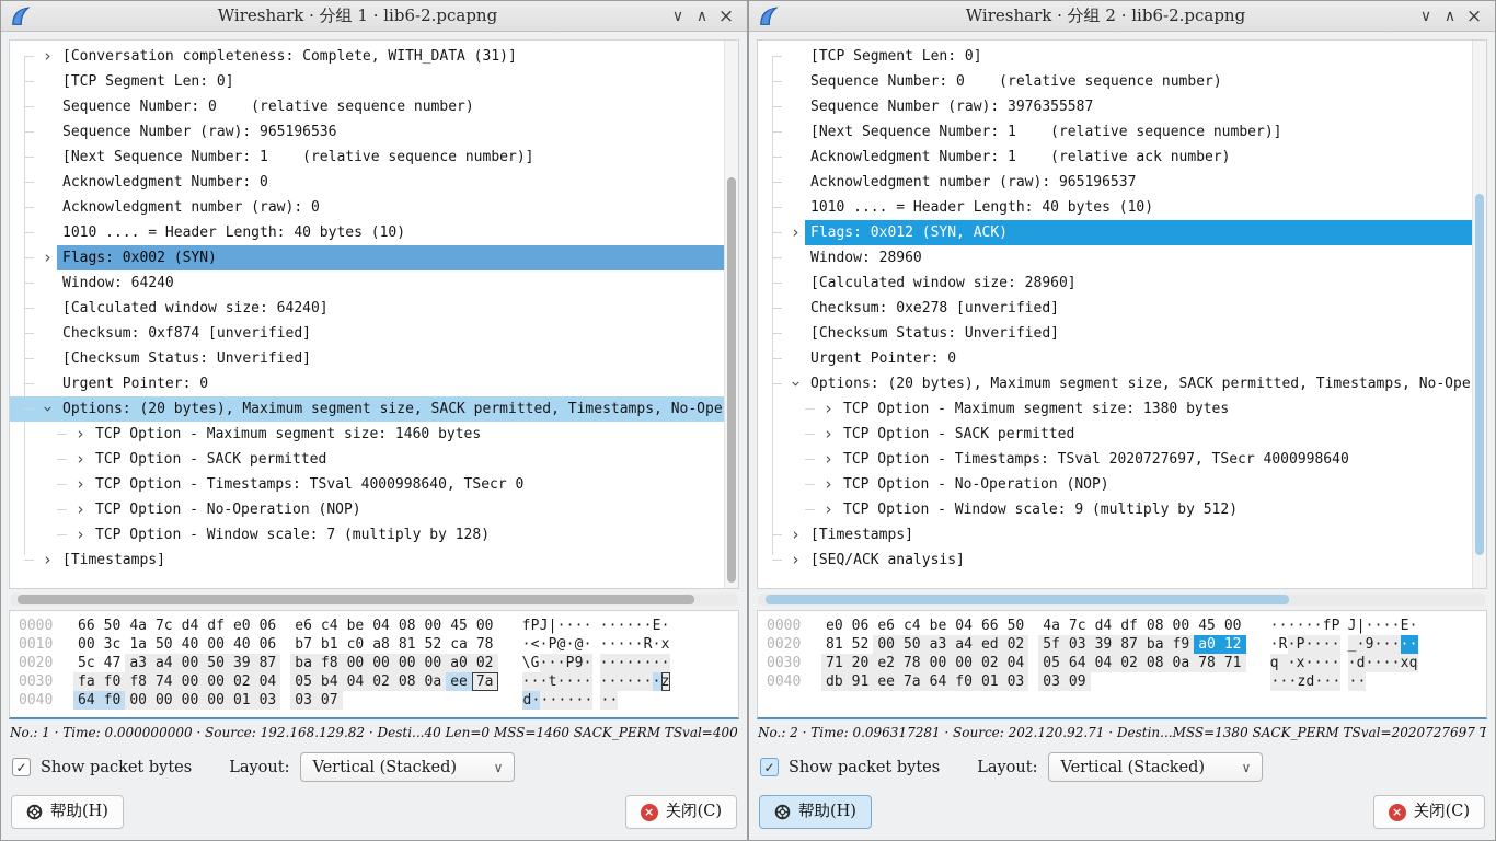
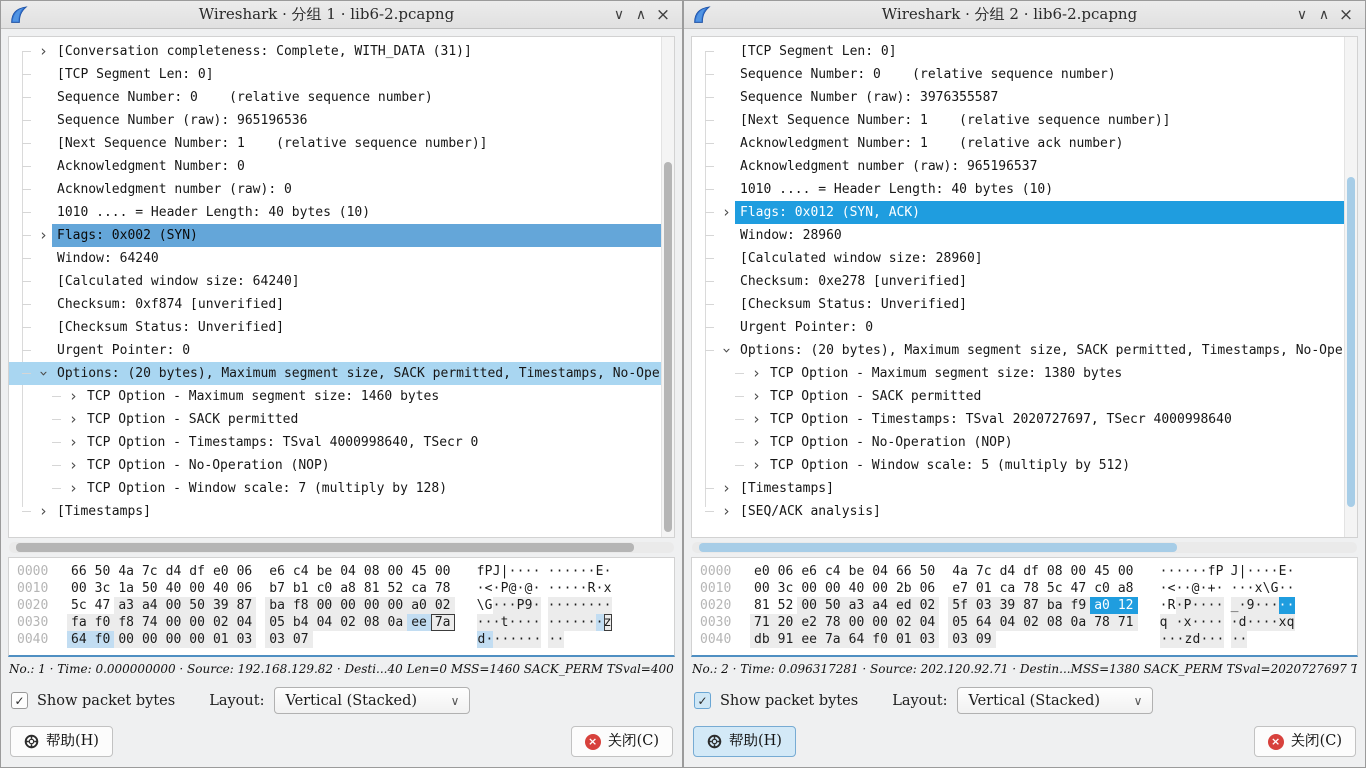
  Wireshark · 分组 1 · lib6-2.pcapng
  ∨
  ∧
  ×
  ›
  [Conversation completeness: Complete, WITH_DATA (31)]
  [TCP Segment Len: 0]
  Sequence Number: 0 (relative sequence number)
  Sequence Number (raw): 965196536
  [Next Sequence Number: 1 (relative sequence number)]
  Acknowledgment Number: 0
  Acknowledgment number (raw): 0
  1010 .... = Header Length: 40 bytes (10)
  ›
  Flags: 0x002 (SYN)
  Window: 64240
  [Calculated window size: 64240]
  Checksum: 0xf874 [unverified]
  [Checksum Status: Unverified]
  Urgent Pointer: 0
  Options: (20 bytes), Maximum segment size, SACK permitted, Timestamps, No-Ope
  ›
  TCP Option - Maximum segment size: 1460 bytes
  ›
  TCP Option - SACK permitted
  ›
  TCP Option - Timestamps: TSval 4000998640, TSecr 0
  ›
  TCP Option - No-Operation (NOP)
  ›
  TCP Option - Window scale: 7 (multiply by 128)
  ›
  [Timestamps]
  0000 66 50 4a 7c d4 df e0 06 e6 c4 be 04 08 00 45 00 fPJ|···· ······E·
  0010 00 3c 1a 50 40 00 40 06 b7 b1 c0 a8 81 52 ca 78 ·<·P@·@· ·····R·x
  0020 5c 47 a3 a4 00 50 39 87 ba f8 00 00 00 00 a0 02 \G···P9· ········
  0030 fa f0 f8 74 00 00 02 04 05 b4 04 02 08 0a ee 7a ···t···· ·······z
  0040 64 f0 00 00 00 00 01 03 03 07 d······· ··
  No.: 1 · Time: 0.000000000 · Source: 192.168.129.82 · Desti...40 Len=0 MSS=1460 SACK_PERM TSval=400
  ✓
  Show packet bytes
  Layout:
  Vertical (Stacked)
  ∨
  帮助(H)
  ×
  关闭(C)
  Wireshark · 分组 2 · lib6-2.pcapng
  ∨
  ∧
  ×
  [TCP Segment Len: 0]
  Sequence Number: 0 (relative sequence number)
  Sequence Number (raw): 3976355587
  [Next Sequence Number: 1 (relative sequence number)]
  Acknowledgment Number: 1 (relative ack number)
  Acknowledgment number (raw): 965196537
  1010 .... = Header Length: 40 bytes (10)
  ›
  Flags: 0x012 (SYN, ACK)
  Window: 28960
  [Calculated window size: 28960]
  Checksum: 0xe278 [unverified]
  [Checksum Status: Unverified]
  Urgent Pointer: 0
  Options: (20 bytes), Maximum segment size, SACK permitted, Timestamps, No-Ope
  ›
  TCP Option - Maximum segment size: 1380 bytes
  ›
  TCP Option - SACK permitted
  ›
  TCP Option - Timestamps: TSval 2020727697, TSecr 4000998640
  ›
  TCP Option - No-Operation (NOP)
  ›
- TCP Option - Window scale: 9 (multiply by 512)
+ TCP Option - Window scale: 5 (multiply by 512)
  ›
  [Timestamps]
  ›
  [SEQ/ACK analysis]
  0000 e0 06 e6 c4 be 04 66 50 4a 7c d4 df 08 00 45 00 ······fP J|····E·
+ 0010 00 3c 00 00 40 00 2b 06 e7 01 ca 78 5c 47 c0 a8 ·<··@·+· ···x\G··
  0020 81 52 00 50 a3 a4 ed 02 5f 03 39 87 ba f9 a0 12 ·R·P···· _·9·····
  0030 71 20 e2 78 00 00 02 04 05 64 04 02 08 0a 78 71 q ·x···· ·d····xq
  0040 db 91 ee 7a 64 f0 01 03 03 09 ···zd··· ··
  No.: 2 · Time: 0.096317281 · Source: 202.120.92.71 · Destin...MSS=1380 SACK_PERM TSval=2020727697 T
  ✓
  Show packet bytes
  Layout:
  Vertical (Stacked)
  ∨
  帮助(H)
  ×
  关闭(C)
